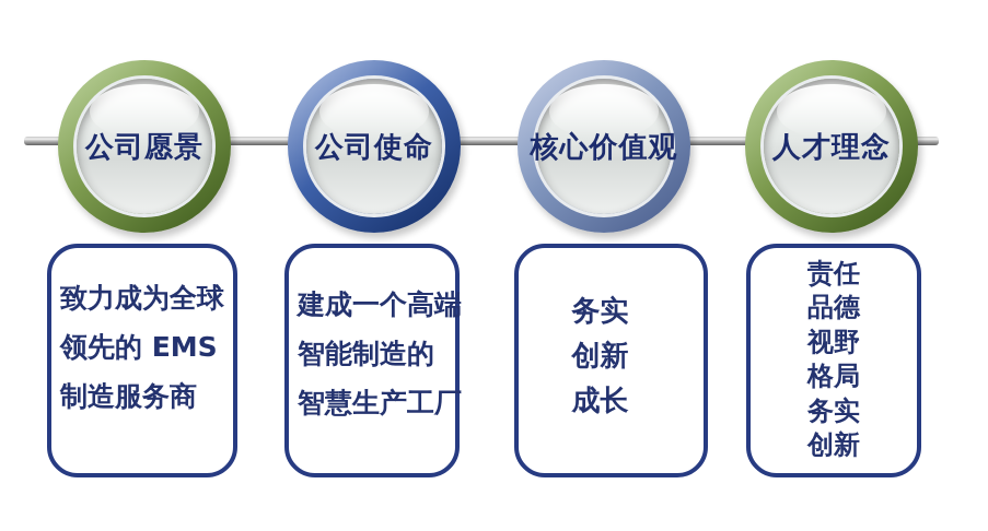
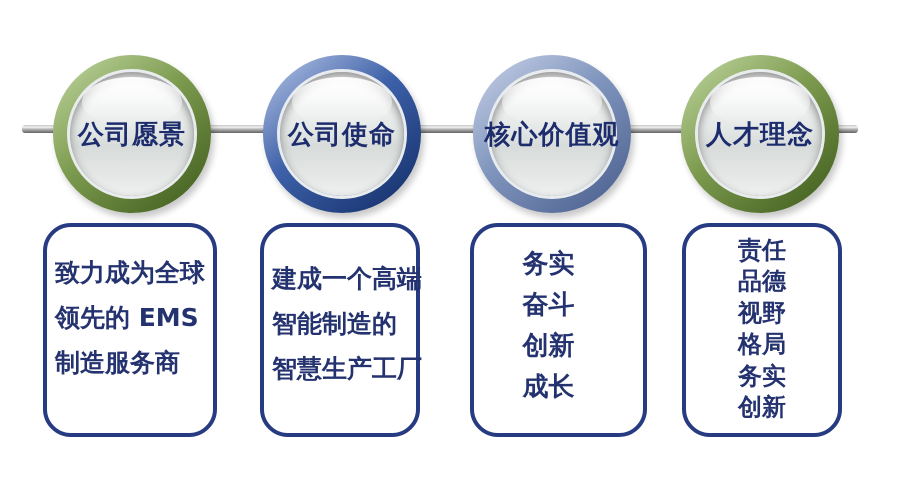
  公司愿景
  公司使命
  核心价值观
  人才理念
  致力成为全球
  领先的 EMS
  制造服务商
  建成一个高端
  智能制造的
  智慧生产工厂
  务实
+ 奋斗
  创新
  成长
  责任
  品德
  视野
  格局
  务实
  创新
